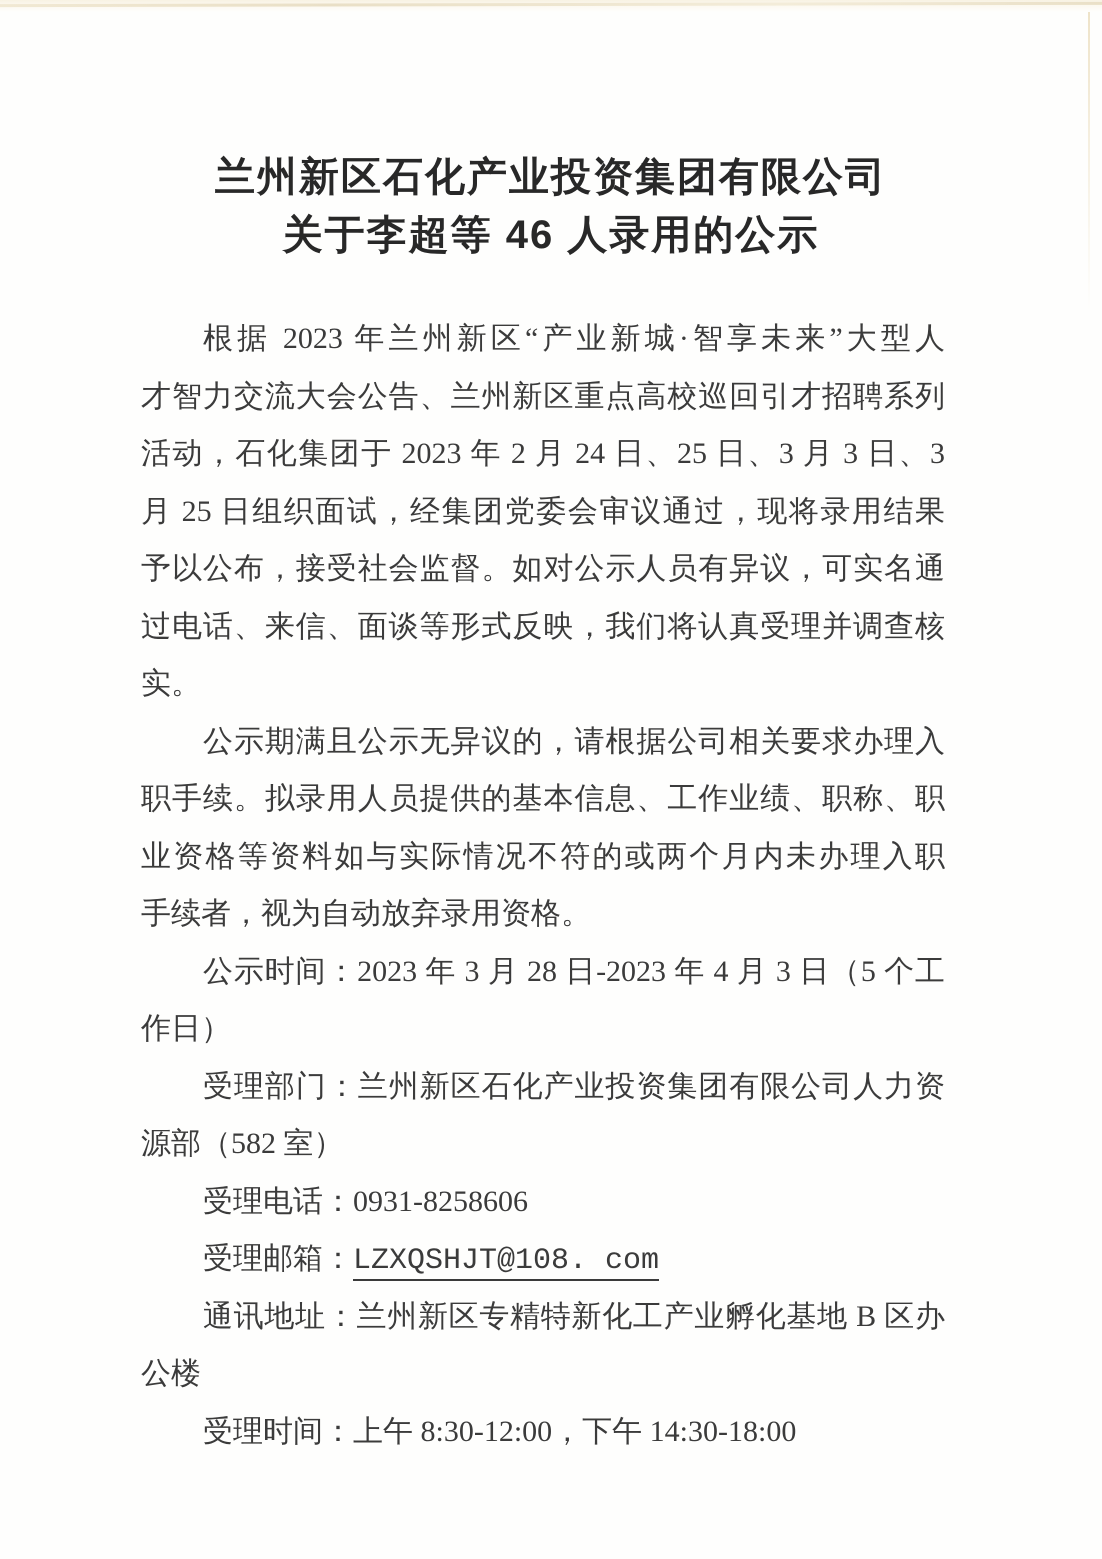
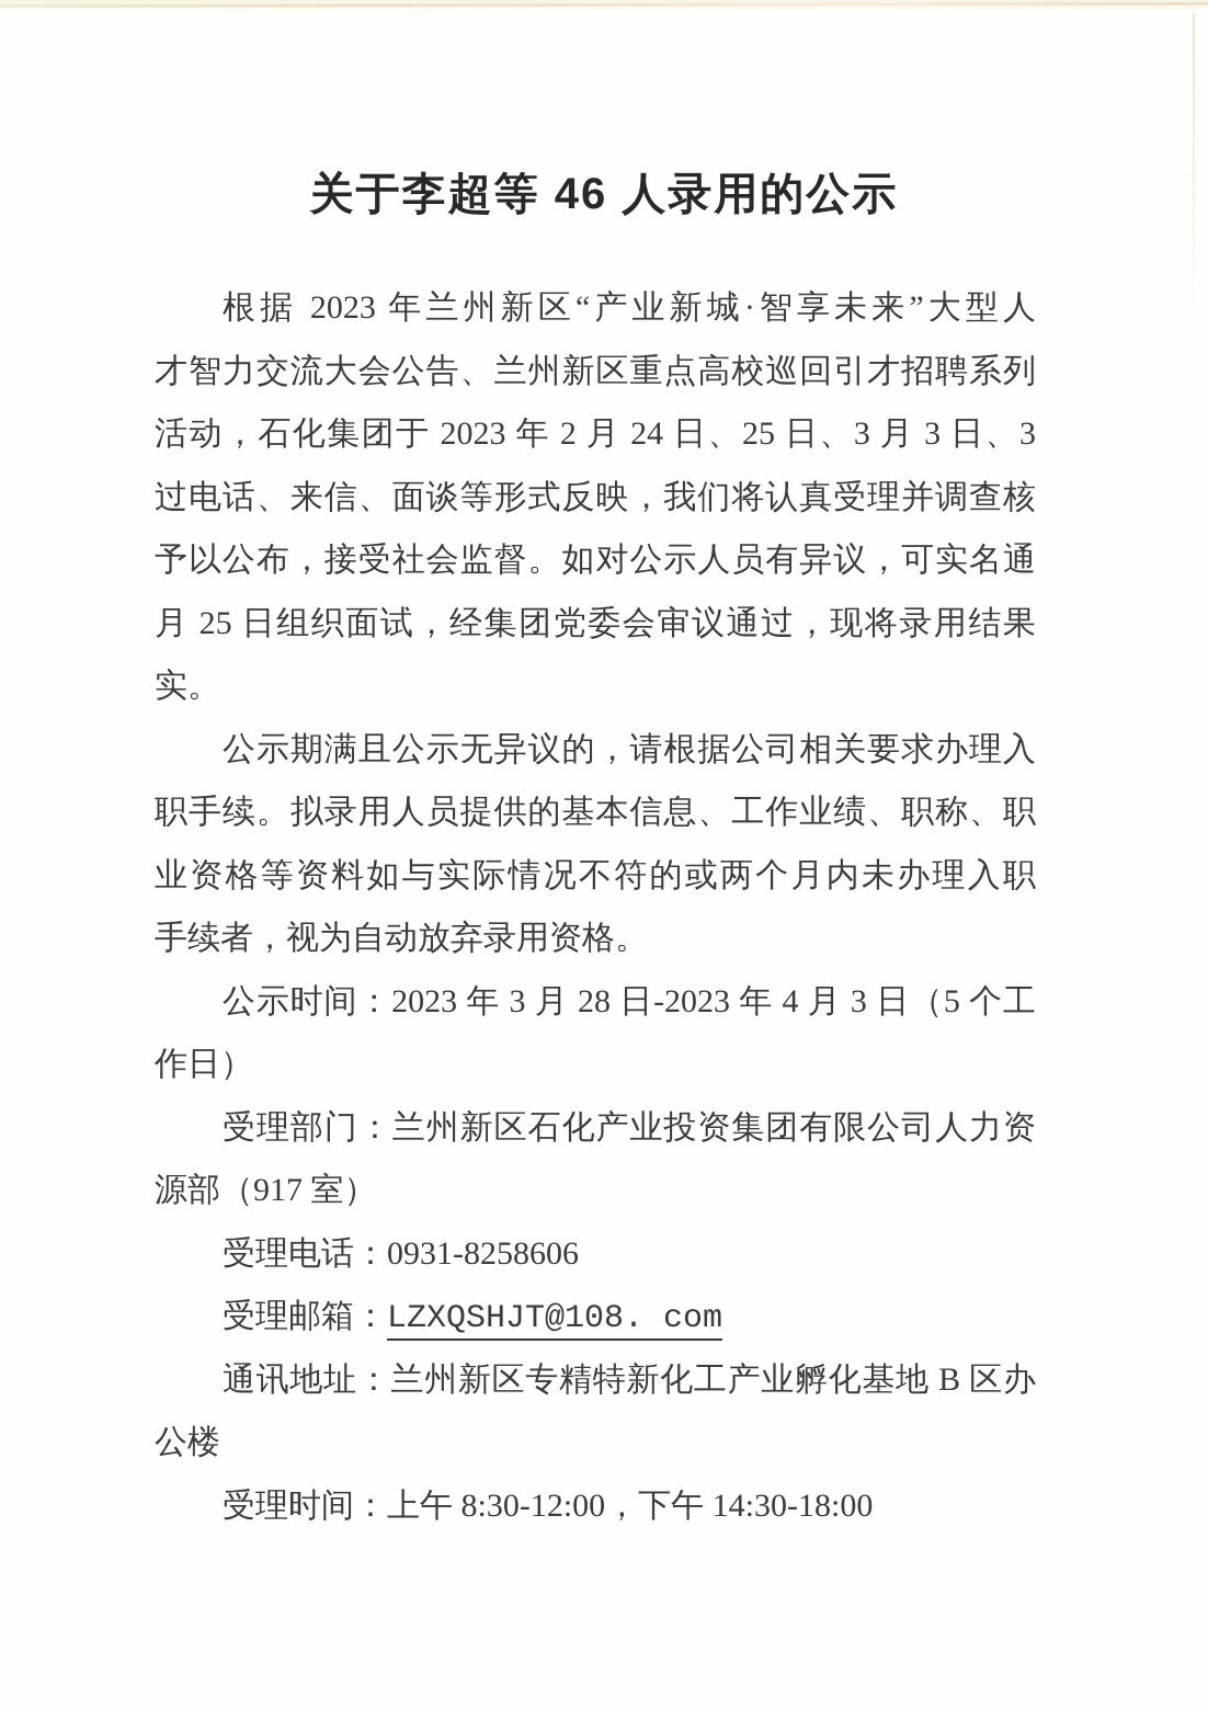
- 兰州新区石化产业投资集团有限公司
  关于李超等 46 人录用的公示
  根据 2023 年兰州新区“产业新城·智享未来”大型人
  才智力交流大会公告、兰州新区重点高校巡回引才招聘系列
  活动，石化集团于 2023 年 2 月 24 日、25 日、3 月 3 日、3
- 月 25 日组织面试，经集团党委会审议通过，现将录用结果
+ 过电话、来信、面谈等形式反映，我们将认真受理并调查核
  予以公布，接受社会监督。如对公示人员有异议，可实名通
- 过电话、来信、面谈等形式反映，我们将认真受理并调查核
+ 月 25 日组织面试，经集团党委会审议通过，现将录用结果
  实。
  公示期满且公示无异议的，请根据公司相关要求办理入
  职手续。拟录用人员提供的基本信息、工作业绩、职称、职
  业资格等资料如与实际情况不符的或两个月内未办理入职
  手续者，视为自动放弃录用资格。
  公示时间：2023 年 3 月 28 日-2023 年 4 月 3 日（5 个工
  作日）
  受理部门：兰州新区石化产业投资集团有限公司人力资
- 源部（582 室）
+ 源部（917 室）
  受理电话：0931-8258606
  受理邮箱：LZXQSHJT@108. com
  通讯地址：兰州新区专精特新化工产业孵化基地 B 区办
  公楼
  受理时间：上午 8:30-12:00，下午 14:30-18:00
